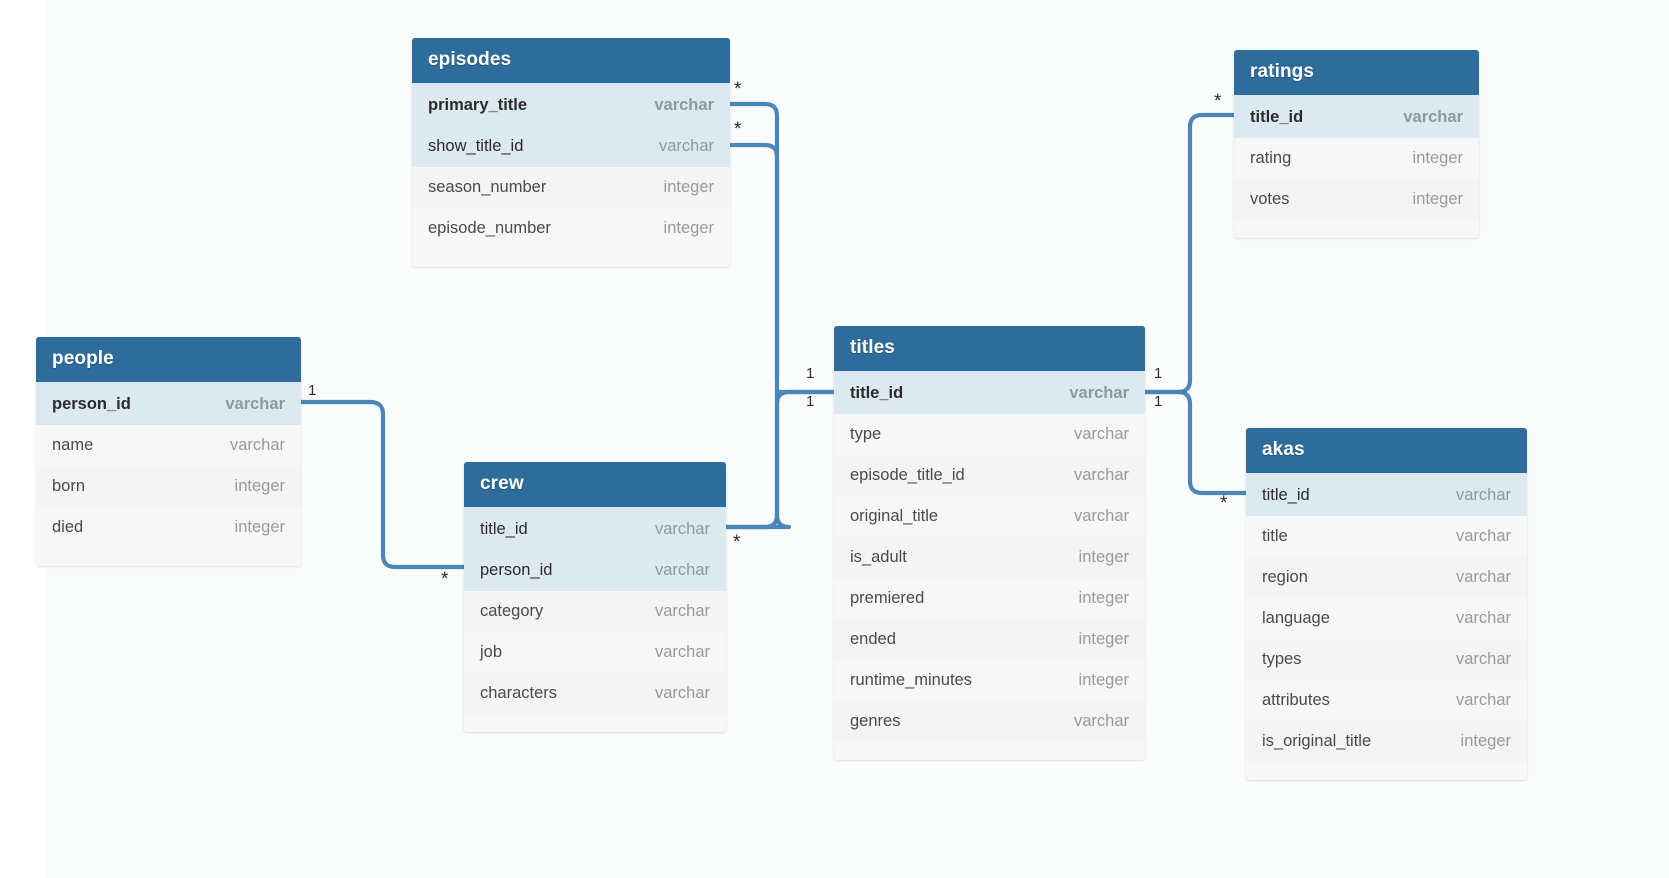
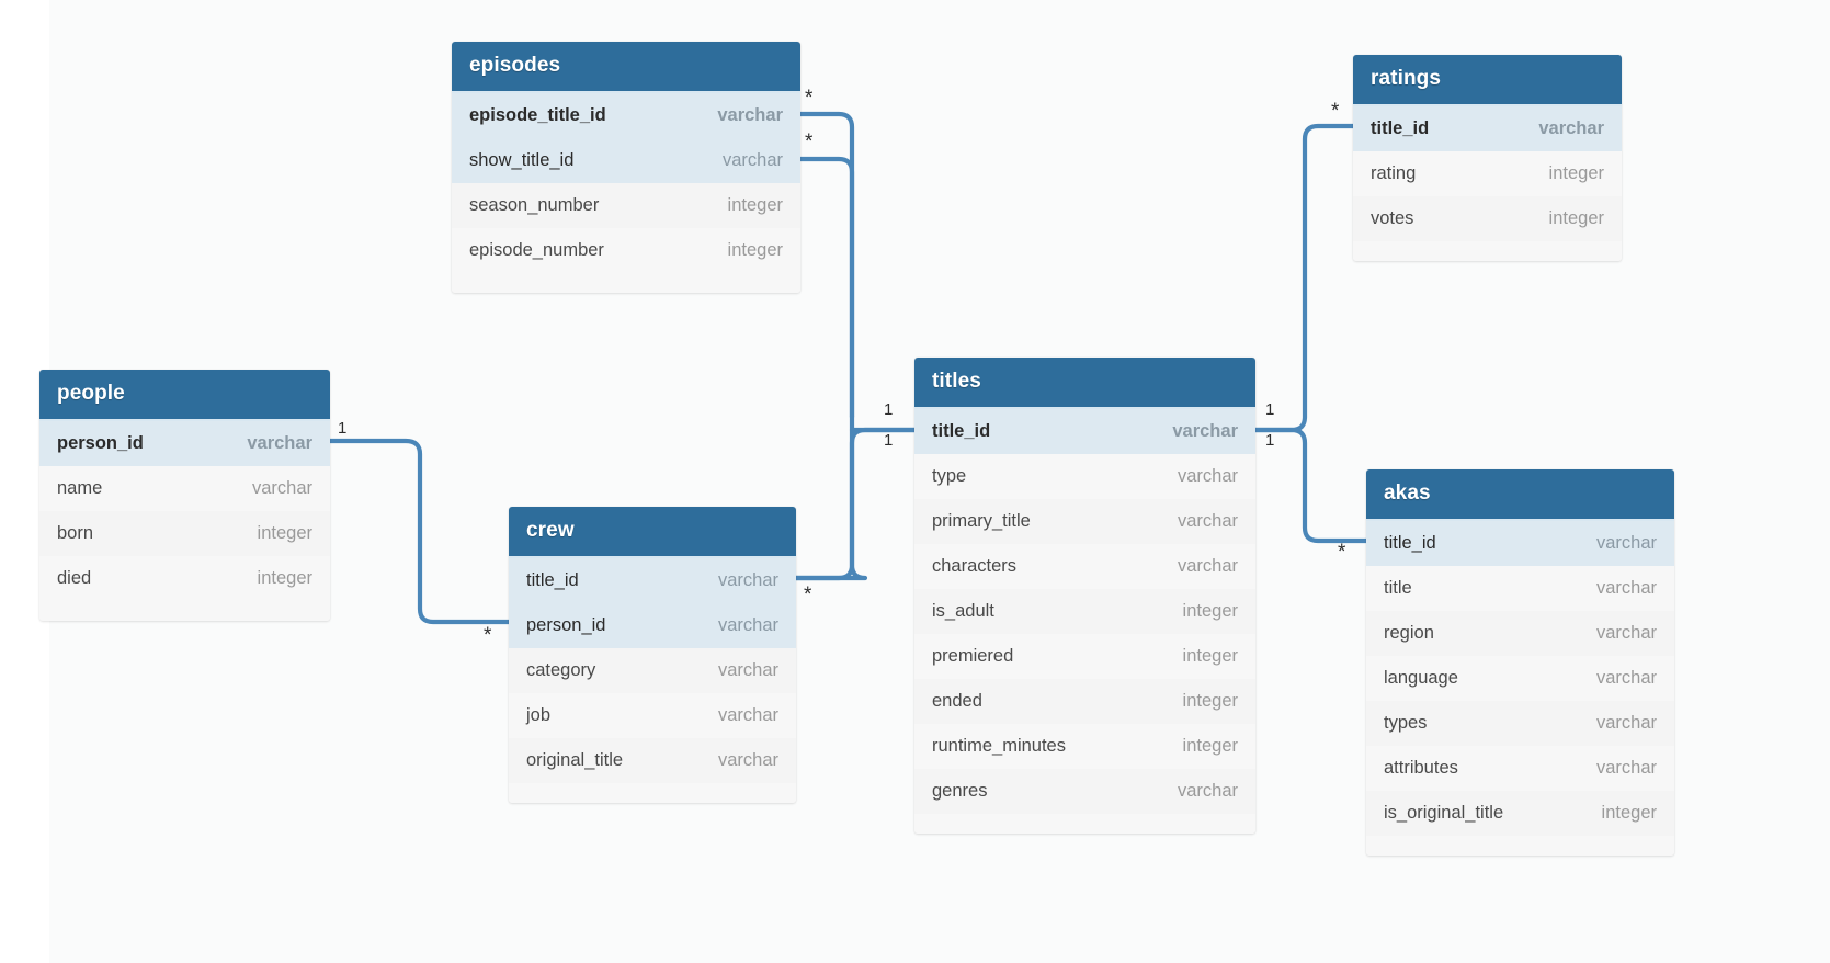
  episodes
- primary_title
+ episode_title_id
  varchar
  show_title_id
  varchar
  season_number
  integer
  episode_number
  integer
  ratings
  title_id
  varchar
  rating
  integer
  votes
  integer
  people
  person_id
  varchar
  name
  varchar
  born
  integer
  died
  integer
  titles
  title_id
  varchar
  type
  varchar
- episode_title_id
+ primary_title
  varchar
- original_title
+ characters
  varchar
  is_adult
  integer
  premiered
  integer
  ended
  integer
  runtime_minutes
  integer
  genres
  varchar
  akas
  title_id
  varchar
  title
  varchar
  region
  varchar
  language
  varchar
  types
  varchar
  attributes
  varchar
  is_original_title
  integer
  crew
  title_id
  varchar
  person_id
  varchar
  category
  varchar
  job
  varchar
- characters
+ original_title
  varchar
  *
  *
  1
  1
  1
  1
  *
  *
  1
  *
  *
